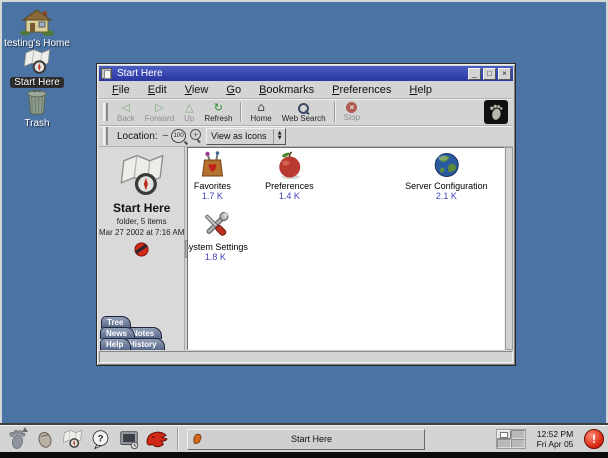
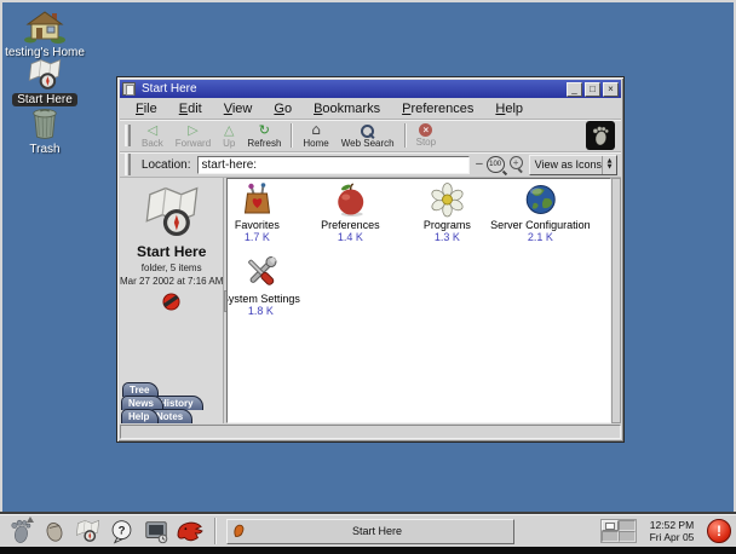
  testing's Home
  Start Here
  Trash
  Start Here
  _
  □
  ×
  File
  Edit
  View
  Go
  Bookmarks
  Preferences
  Help
  ◁
  Back
  ▷
  Forward
  △
  Up
  ↻
  Refresh
  ⌂
  Home
  Web Search
  ×
  Stop
  Location:
+ start-here:
  –
  View as Icons
  Start Here
  folder, 5 items
  Mar 27 2002 at 7:16 AM
  Tree
- Notes
+ History
  News
- History
+ Notes
  Help
  Favorites
  1.7 K
  Preferences
  1.4 K
+ Programs
+ 1.3 K
  Server Configuration
  2.1 K
  ystem Settings
  1.8 K
  ?
  Start Here
  12:52 PM
  Fri Apr 05
  !
